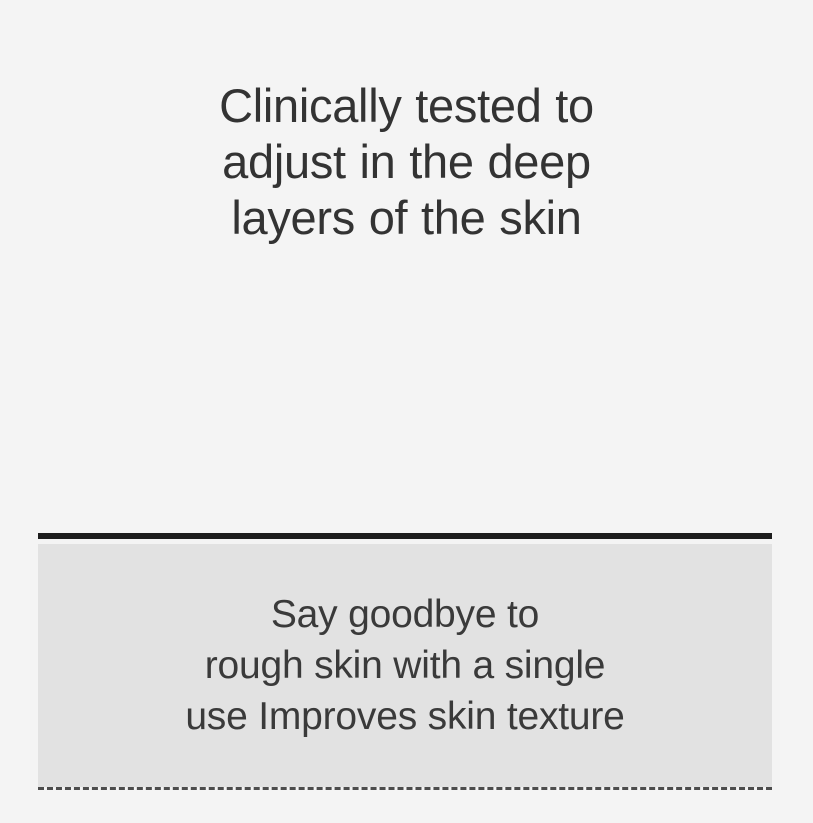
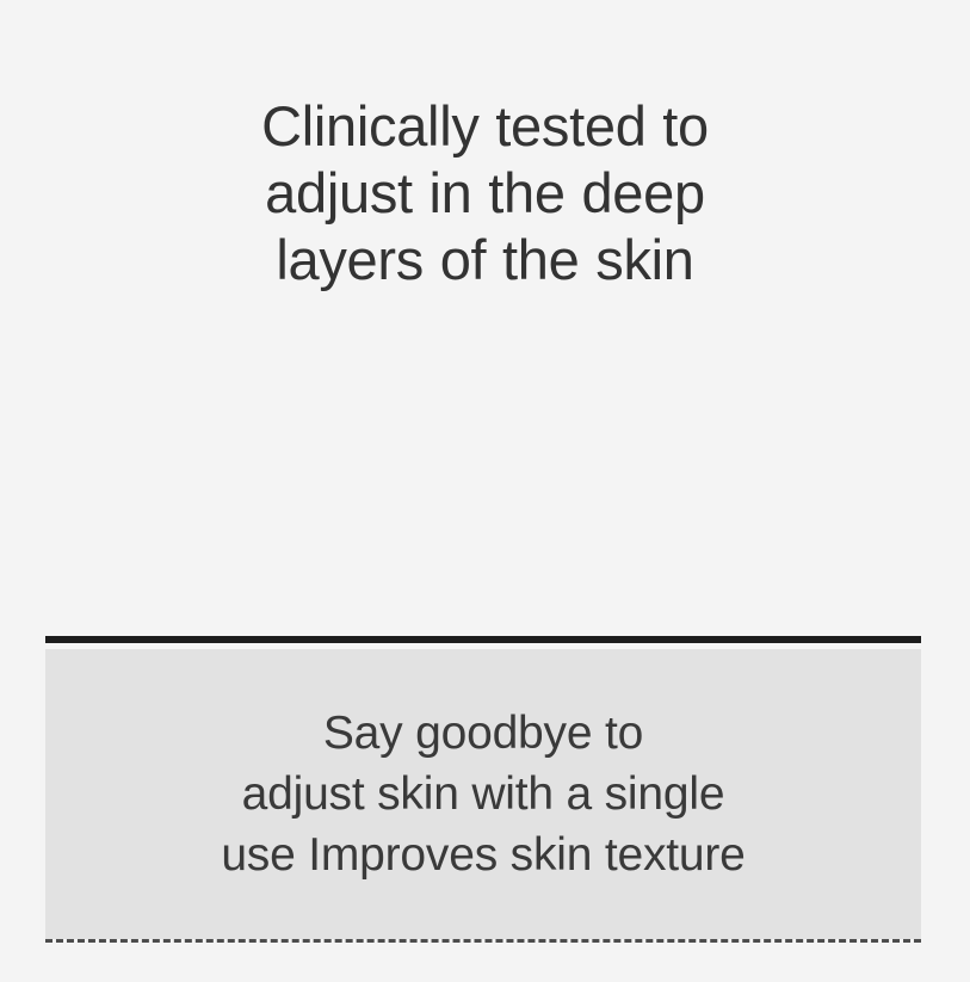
  Clinically tested to
  adjust in the deep
  layers of the skin
  Say goodbye to
- rough skin with a single
+ adjust skin with a single
  use Improves skin texture
